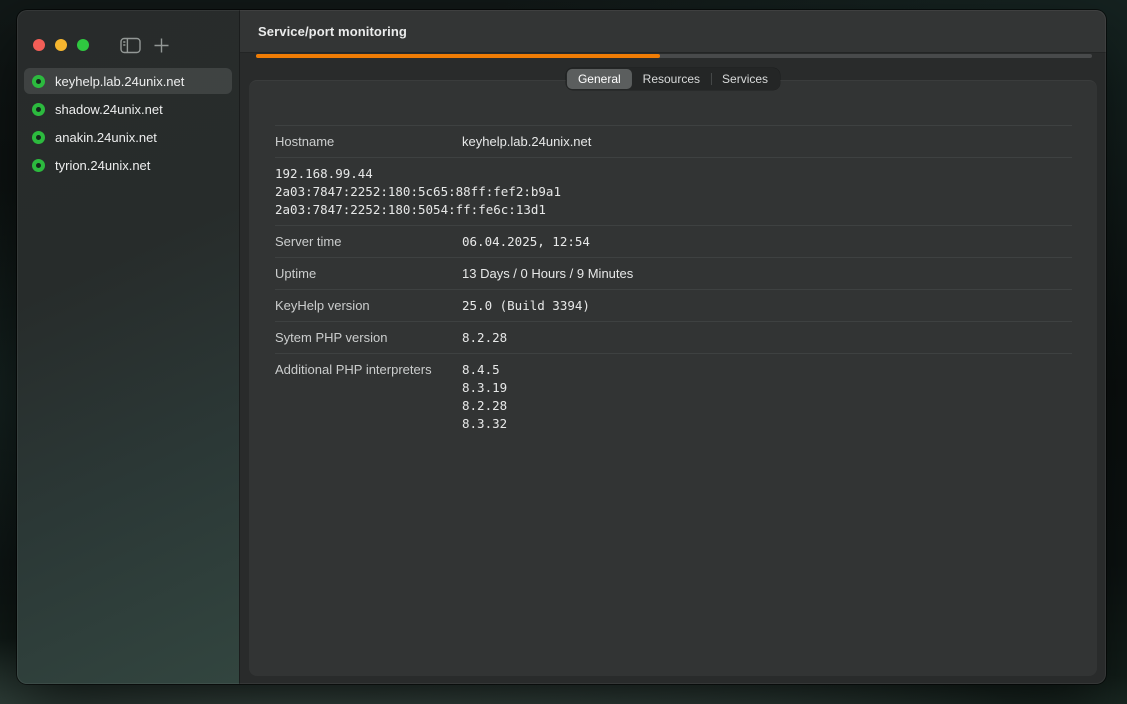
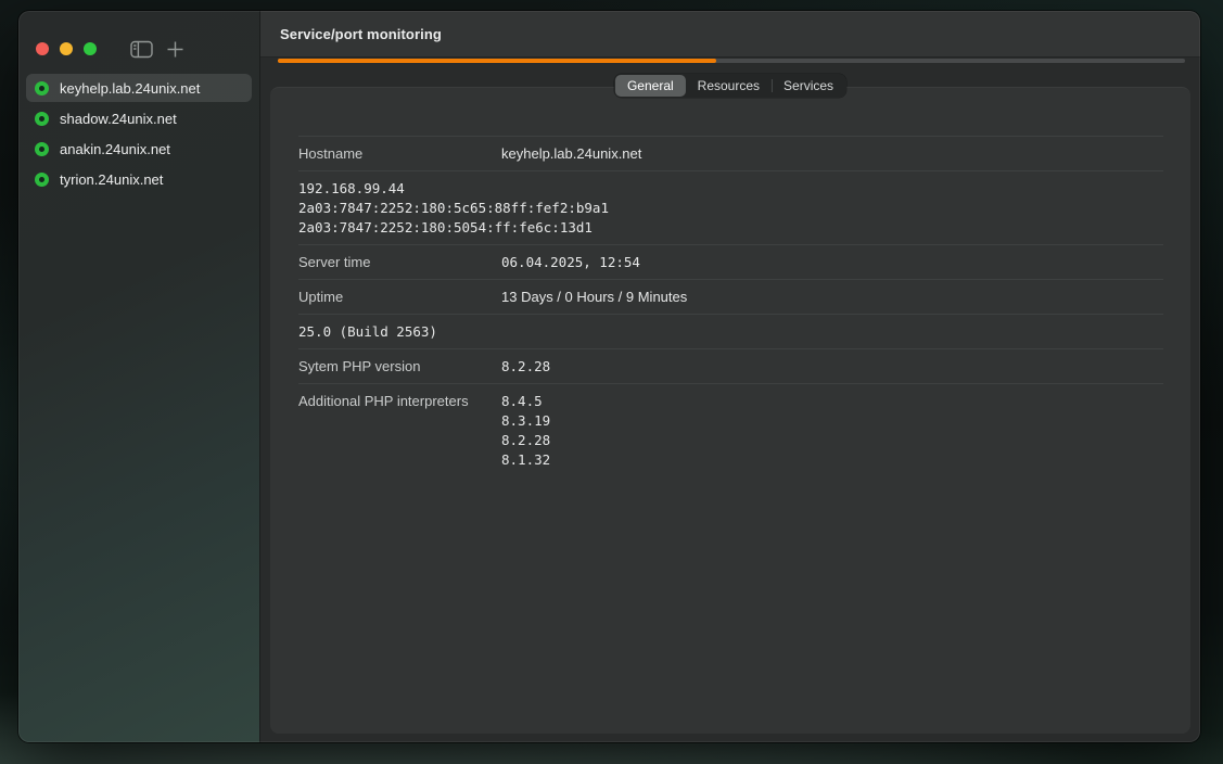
  keyhelp.lab.24unix.net
  shadow.24unix.net
  anakin.24unix.net
  tyrion.24unix.net
  Service/port monitoring
  General
  Resources
  Services
  Hostname
  keyhelp.lab.24unix.net
  192.168.99.44
  2a03:7847:2252:180:5c65:88ff:fef2:b9a1
  2a03:7847:2252:180:5054:ff:fe6c:13d1
  Server time
  06.04.2025, 12:54
  Uptime
  13 Days / 0 Hours / 9 Minutes
- KeyHelp version
- 25.0 (Build 3394)
+ 25.0 (Build 2563)
  Sytem PHP version
  8.2.28
  Additional PHP interpreters
  8.4.5
  8.3.19
  8.2.28
- 8.3.32
+ 8.1.32
